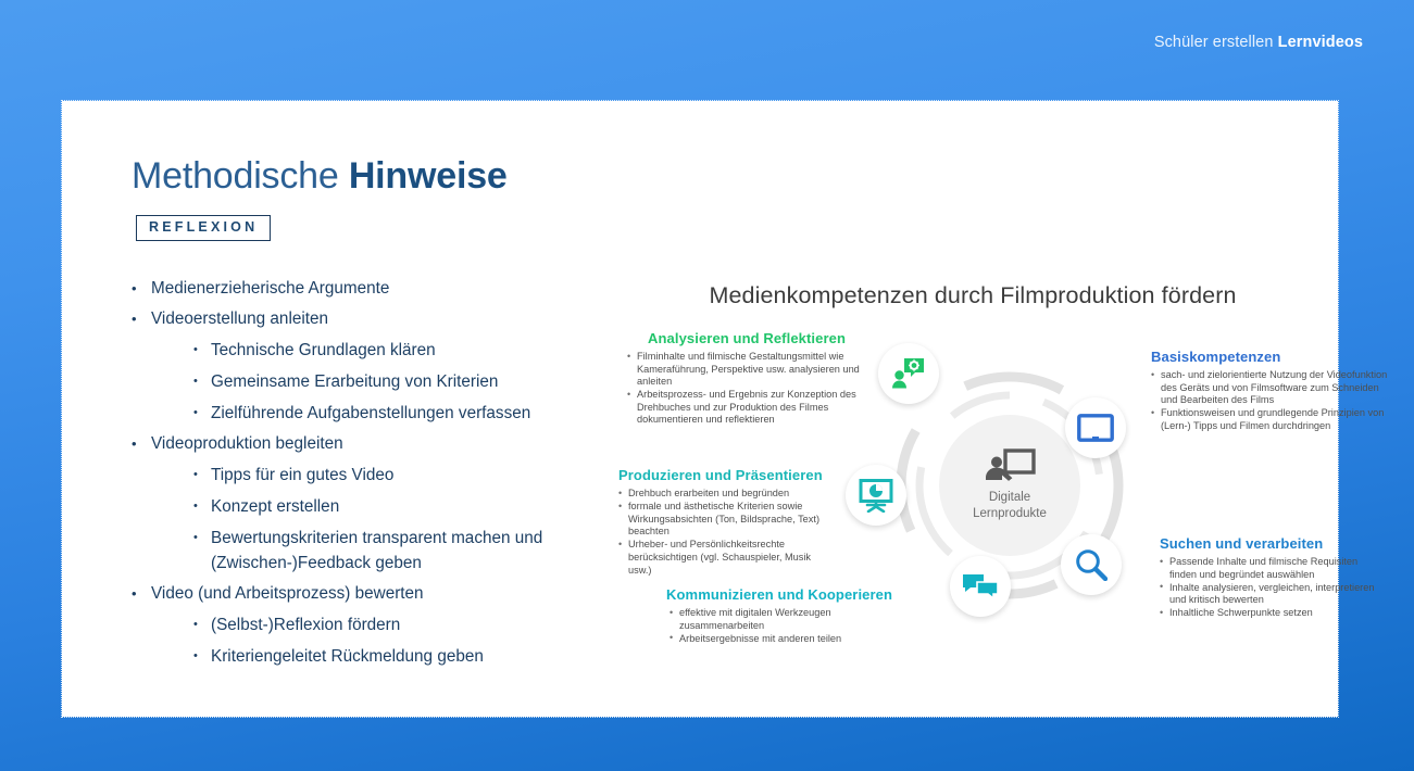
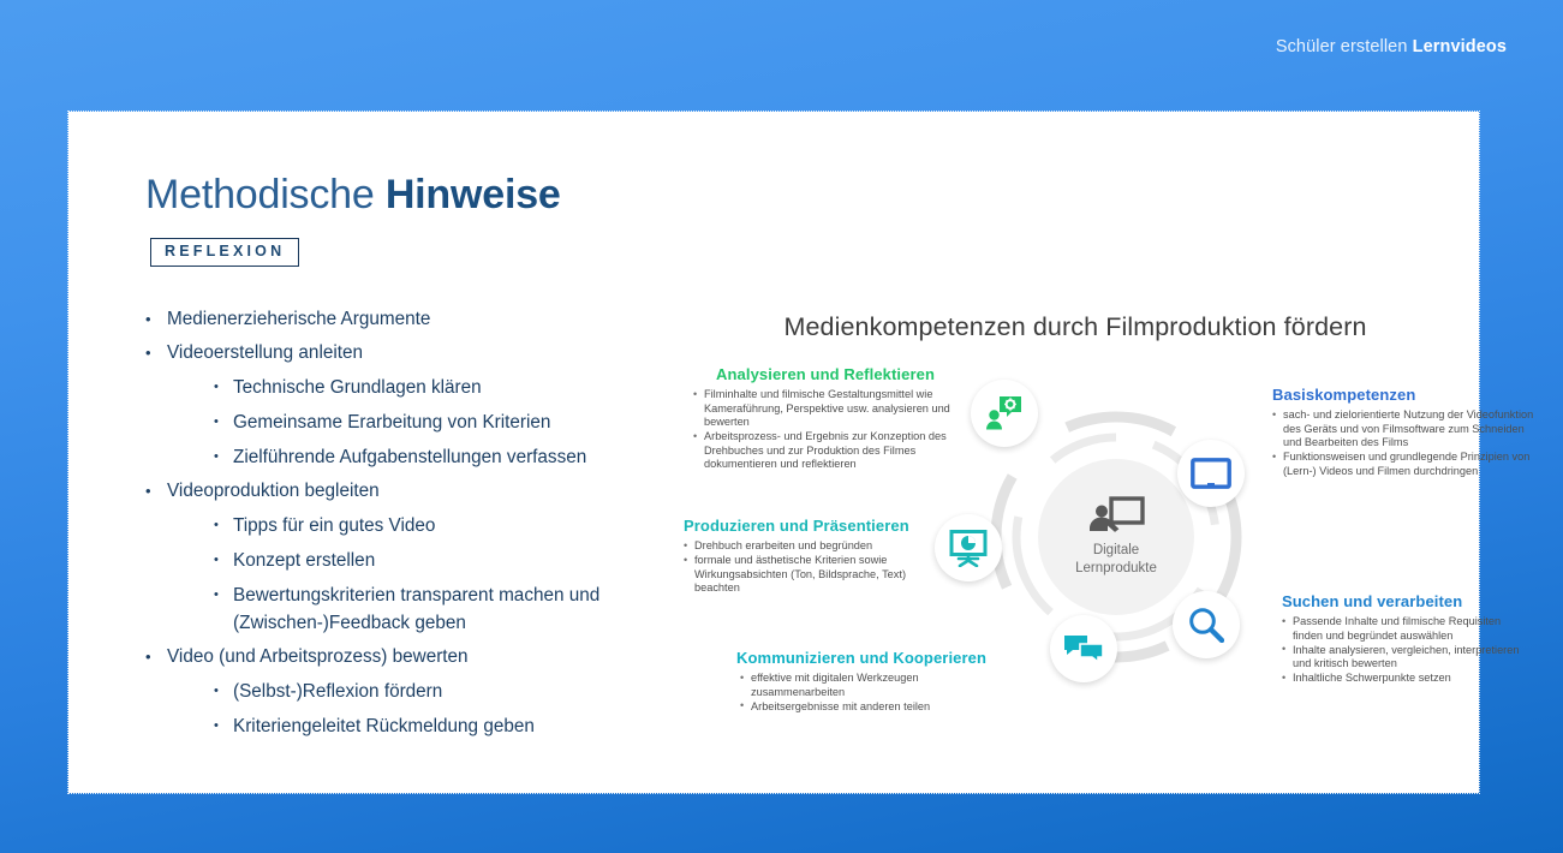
  Schüler erstellen Lernvideos
  Methodische Hinweise
  REFLEXION
  •
  Medienerzieherische Argumente
  •
  Videoerstellung anleiten
  •
  Technische Grundlagen klären
  •
  Gemeinsame Erarbeitung von Kriterien
  •
  Zielführende Aufgabenstellungen verfassen
  •
  Videoproduktion begleiten
  •
  Tipps für ein gutes Video
  •
  Konzept erstellen
  •
  Bewertungskriterien transparent machen und
  (Zwischen-)Feedback geben
  •
  Video (und Arbeitsprozess) bewerten
  •
  (Selbst-)Reflexion fördern
  •
  Kriteriengeleitet Rückmeldung geben
  Medienkompetenzen durch Filmproduktion fördern
  Digitale
  Lernprodukte
  Analysieren und Reflektieren
- Filminhalte und filmische Gestaltungsmittel wie Kameraführung, Perspektive usw. analysieren und anleiten
+ Filminhalte und filmische Gestaltungsmittel wie Kameraführung, Perspektive usw. analysieren und bewerten
  Arbeitsprozess- und Ergebnis zur Konzeption des Drehbuches und zur Produktion des Filmes dokumentieren und reflektieren
  Basiskompetenzen
  sach- und zielorientierte Nutzung der Videofunktion des Geräts und von Filmsoftware zum Schneiden und Bearbeiten des Films
- Funktionsweisen und grundlegende Prinzipien von (Lern-) Tipps und Filmen durchdringen
+ Funktionsweisen und grundlegende Prinzipien von (Lern-) Videos und Filmen durchdringen
  Produzieren und Präsentieren
  Drehbuch erarbeiten und begründen
  formale und ästhetische Kriterien sowie Wirkungsabsichten (Ton, Bildsprache, Text) beachten
- Urheber- und Persönlichkeitsrechte berücksichtigen (vgl. Schauspieler, Musik usw.)
  Kommunizieren und Kooperieren
  effektive mit digitalen Werkzeugen zusammenarbeiten
  Arbeitsergebnisse mit anderen teilen
  Suchen und verarbeiten
  Passende Inhalte und filmische Requisiten finden und begründet auswählen
  Inhalte analysieren, vergleichen, interpretieren und kritisch bewerten
  Inhaltliche Schwerpunkte setzen
